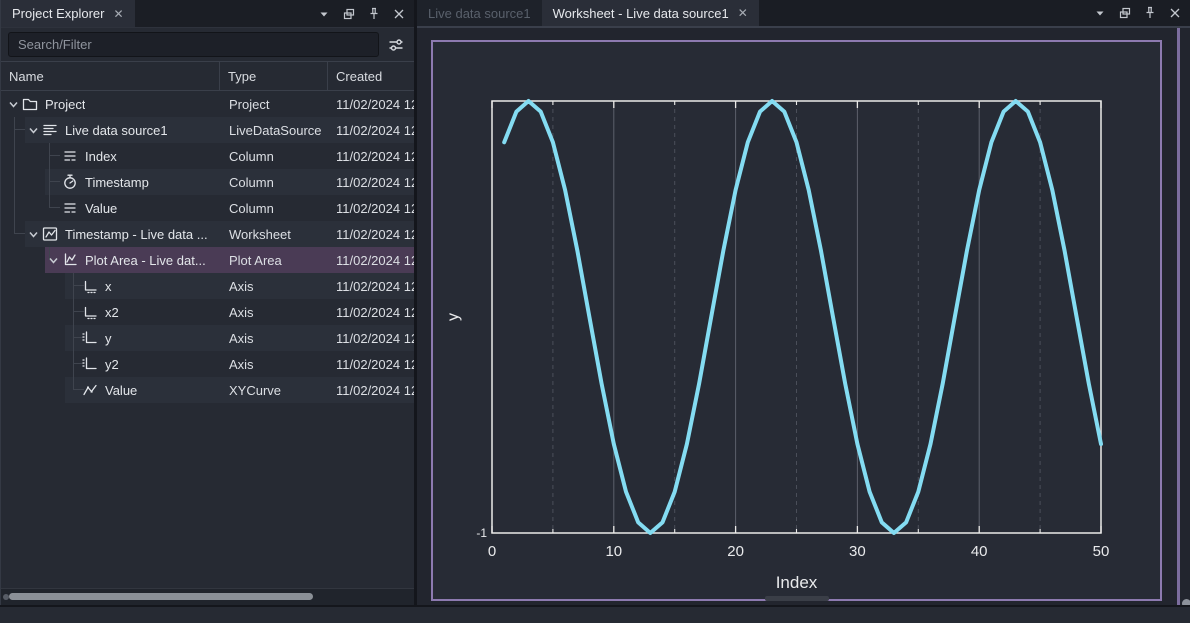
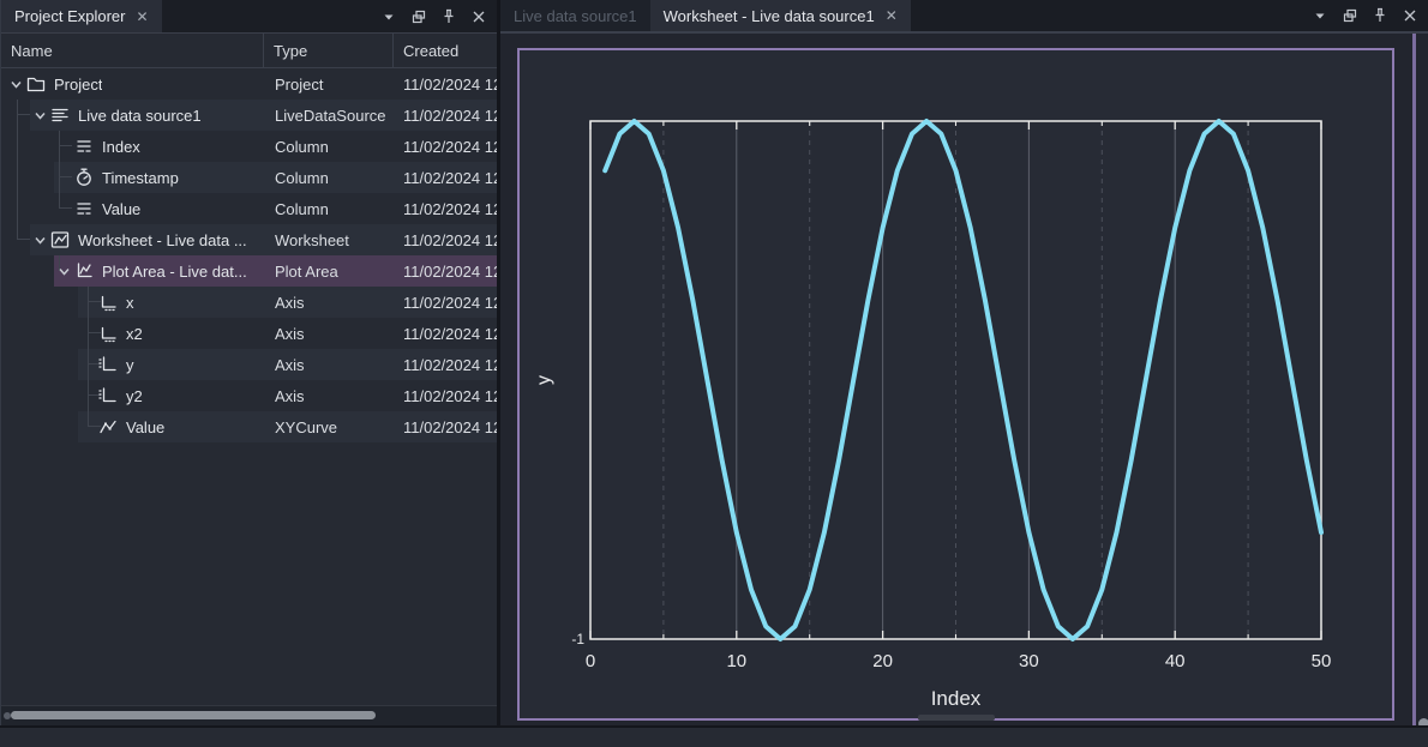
  Project Explorer
  ✕
- Search/Filter
  Name
  Type
  Created
  Project
  Project
  11/02/2024 1
  Live data source1
  LiveDataSource
  11/02/2024 1
  Index
  Column
  11/02/2024 1
  Timestamp
  Column
  11/02/2024 1
  Value
  Column
  11/02/2024 1
- Timestamp - Live data ...
+ Worksheet - Live data ...
  Worksheet
  11/02/2024 1
  Plot Area - Live dat...
  Plot Area
  11/02/2024 1
  x
  Axis
  11/02/2024 1
  x2
  Axis
  11/02/2024 1
  y
  Axis
  11/02/2024 1
  y2
  Axis
  11/02/2024 1
  Value
  XYCurve
  11/02/2024 1
  Live data source1
  Worksheet - Live data source1
  ✕
  0
  10
  20
  30
  40
  50
  -1
  Index
